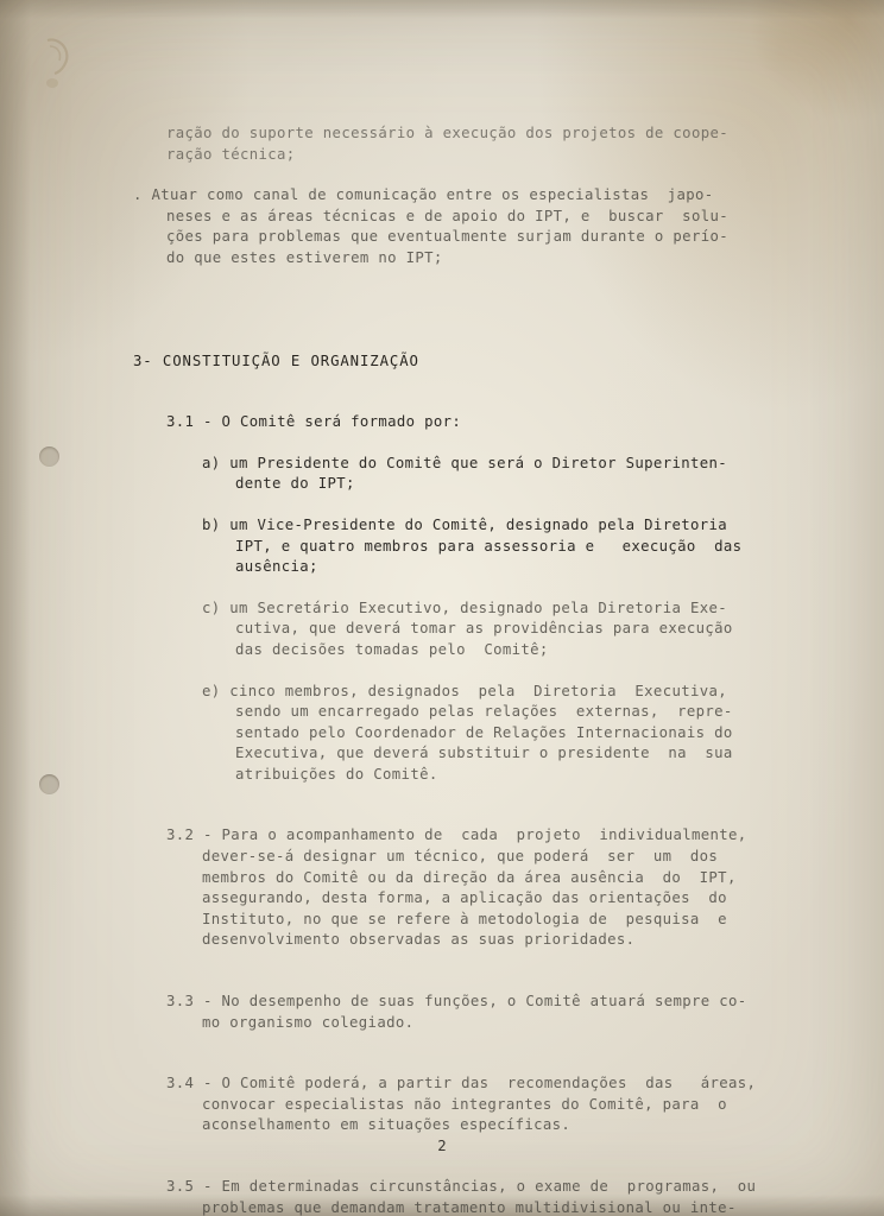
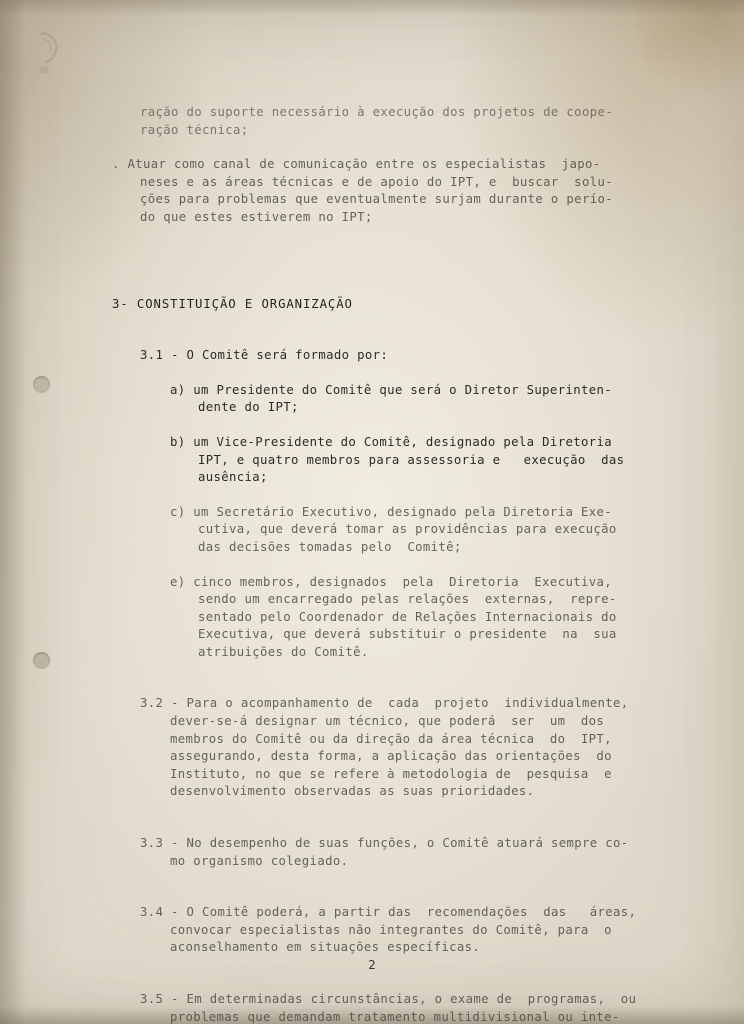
  ração do suporte necessário à execução dos projetos de coope-
  ração técnica;
  . Atuar como canal de comunicação entre os especialistas japo-
  neses e as áreas técnicas e de apoio do IPT, e buscar solu-
  ções para problemas que eventualmente surjam durante o perío-
  do que estes estiverem no IPT;
  3- CONSTITUIÇÃO E ORGANIZAÇÃO
  3.1 - O Comitê será formado por:
  a) um Presidente do Comitê que será o Diretor Superinten-
  dente do IPT;
  b) um Vice-Presidente do Comitê, designado pela Diretoria
  IPT, e quatro membros para assessoria e execução das
  ausência;
  c) um Secretário Executivo, designado pela Diretoria Exe-
  cutiva, que deverá tomar as providências para execução
  das decisões tomadas pelo Comitê;
  e) cinco membros, designados pela Diretoria Executiva,
  sendo um encarregado pelas relações externas, repre-
  sentado pelo Coordenador de Relações Internacionais do
  Executiva, que deverá substituir o presidente na sua
  atribuições do Comitê.
  3.2 - Para o acompanhamento de cada projeto individualmente,
  dever-se-á designar um técnico, que poderá ser um dos
- membros do Comitê ou da direção da área ausência do IPT,
+ membros do Comitê ou da direção da área técnica do IPT,
  assegurando, desta forma, a aplicação das orientações do
  Instituto, no que se refere à metodologia de pesquisa e
  desenvolvimento observadas as suas prioridades.
  3.3 - No desempenho de suas funções, o Comitê atuará sempre co-
  mo organismo colegiado.
  3.4 - O Comitê poderá, a partir das recomendações das áreas,
  convocar especialistas não integrantes do Comitê, para o
  aconselhamento em situações específicas.
  3.5 - Em determinadas circunstâncias, o exame de programas, ou
  problemas que demandam tratamento multidivisional ou inte-
  2
